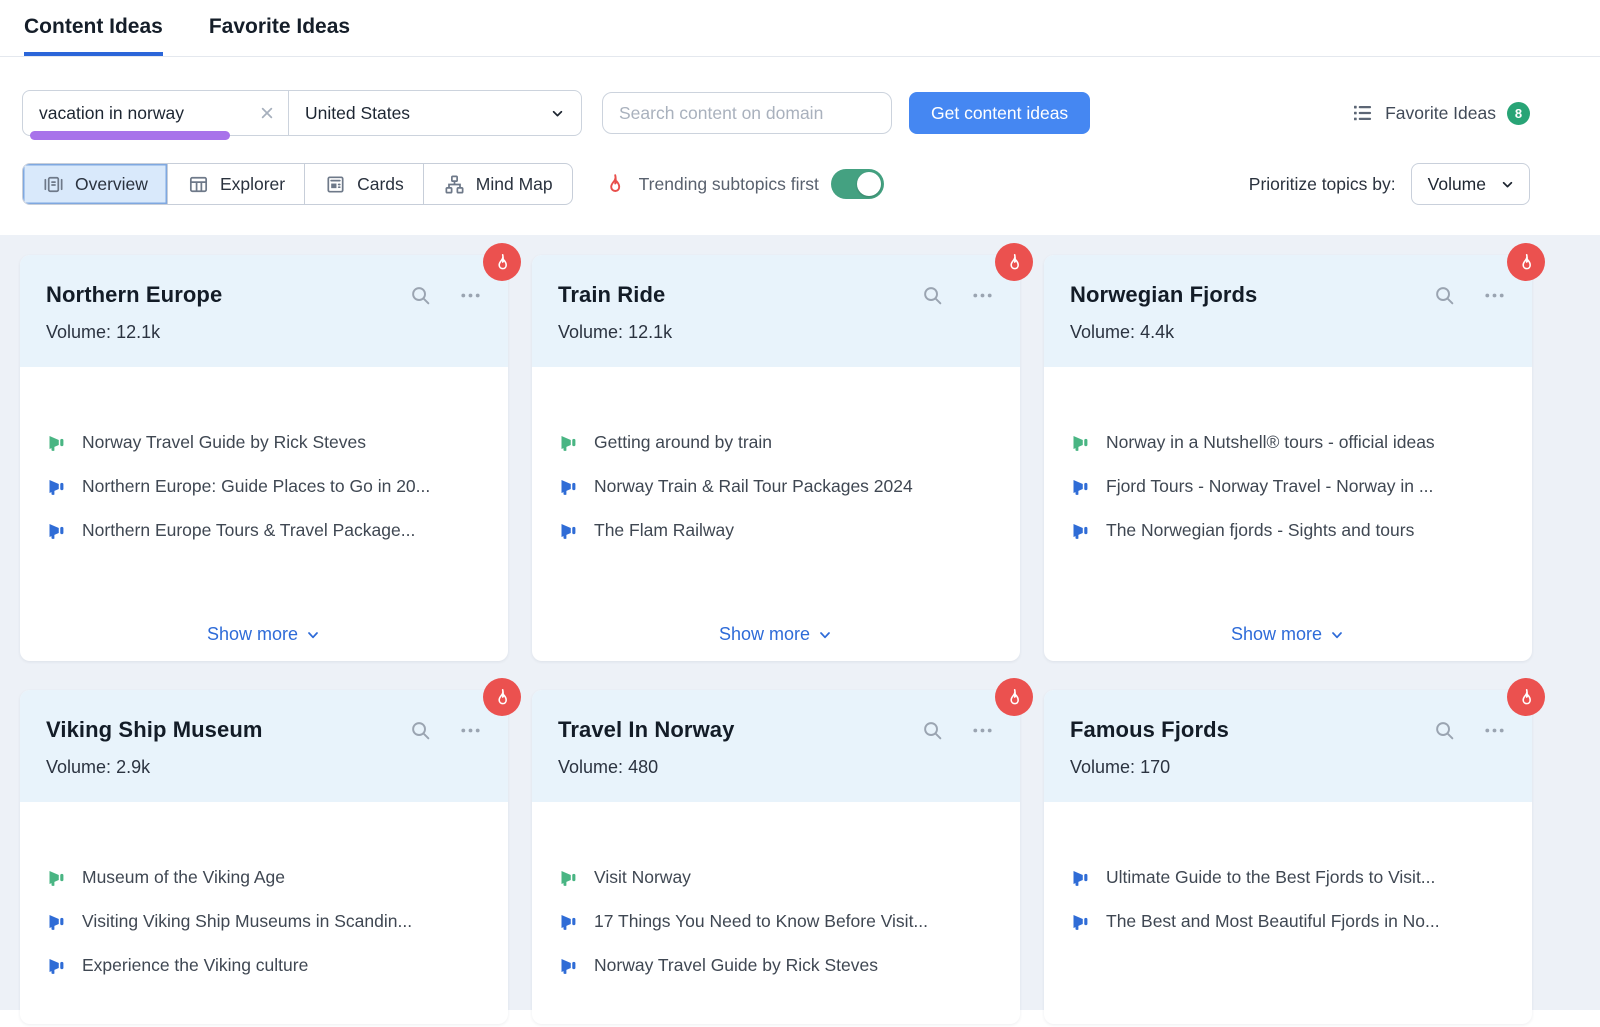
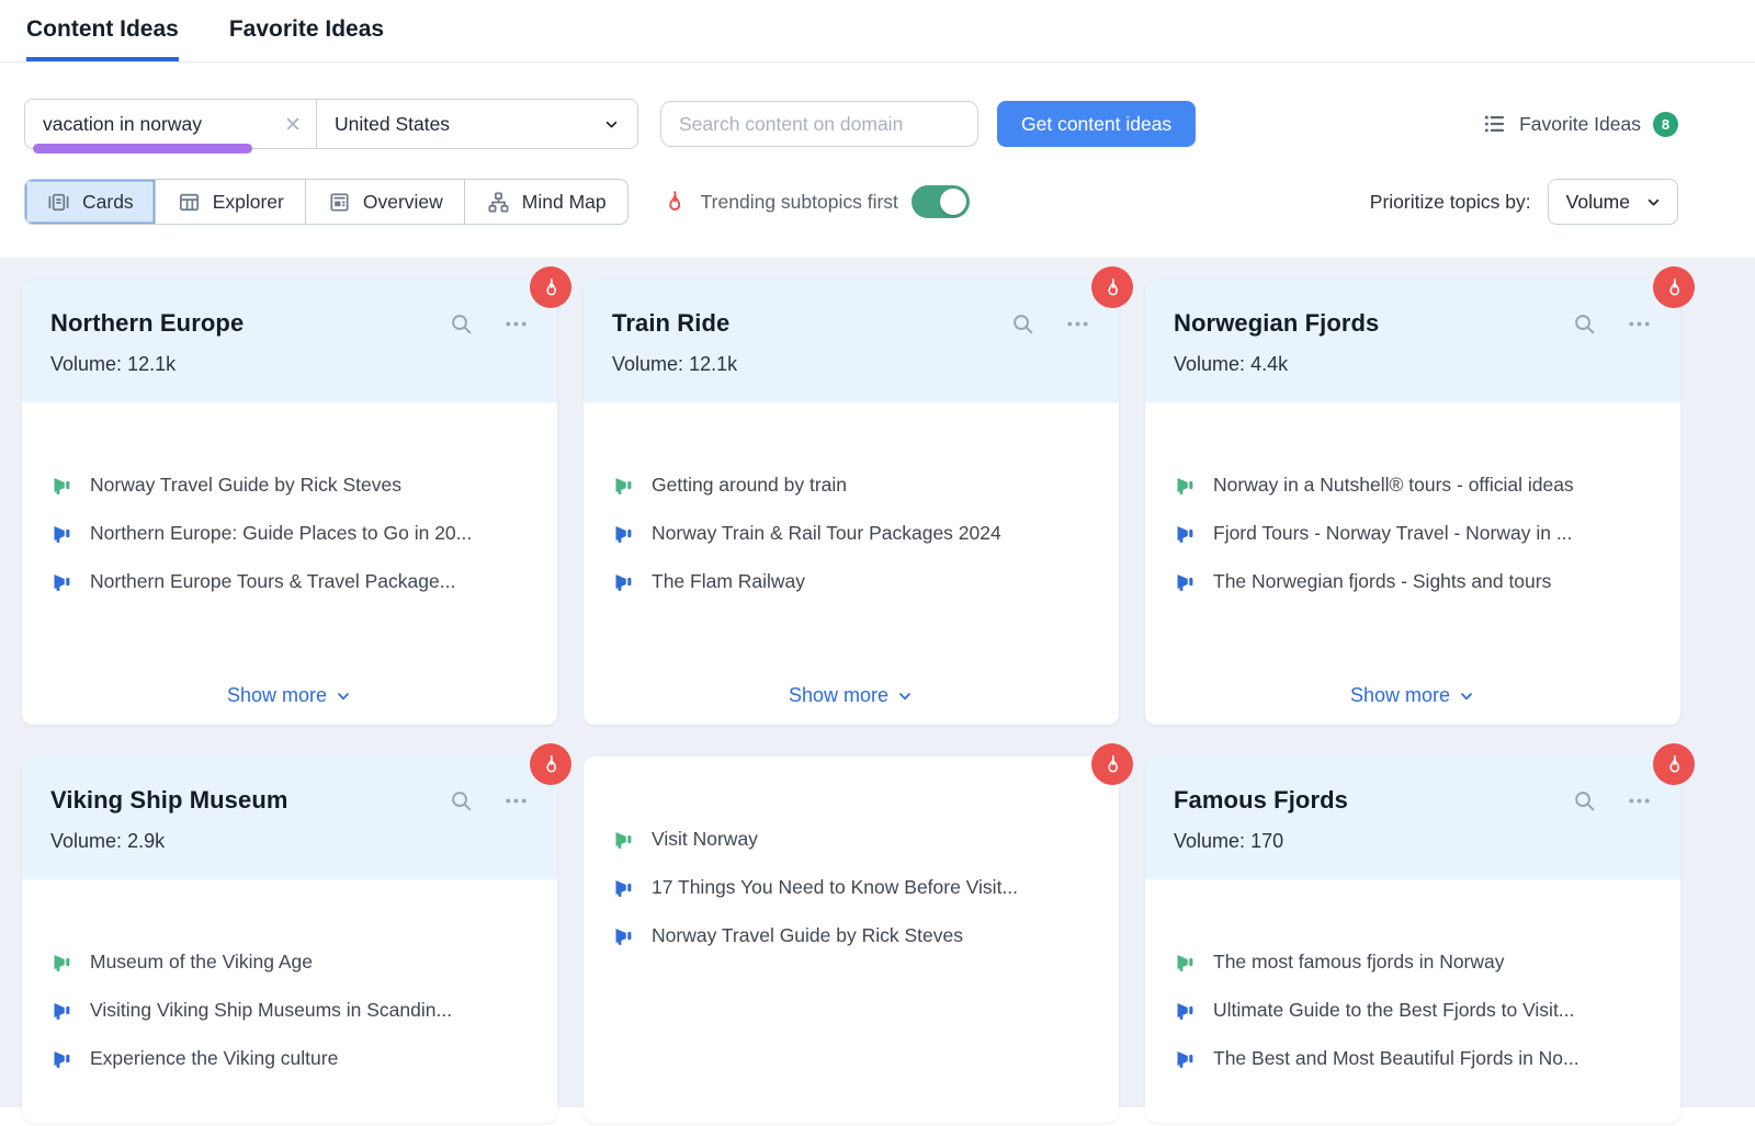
  Content Ideas
  Favorite Ideas
  vacation in norway
  United States
  Search content on domain
  Get content ideas
  Favorite Ideas
  8
- Overview
+ Cards
  Explorer
- Cards
+ Overview
  Mind Map
  Trending subtopics first
  Prioritize topics by:
  Volume
  Northern Europe
  Volume: 12.1k
  Norway Travel Guide by Rick Steves
  Northern Europe: Guide Places to Go in 20...
  Northern Europe Tours & Travel Package...
  Show more
  Train Ride
  Volume: 12.1k
  Getting around by train
  Norway Train & Rail Tour Packages 2024
  The Flam Railway
  Show more
  Norwegian Fjords
  Volume: 4.4k
  Norway in a Nutshell® tours - official ideas
  Fjord Tours - Norway Travel - Norway in ...
  The Norwegian fjords - Sights and tours
  Show more
  Viking Ship Museum
  Volume: 2.9k
  Museum of the Viking Age
  Visiting Viking Ship Museums in Scandin...
  Experience the Viking culture
- Travel In Norway
- Volume: 480
  Visit Norway
  17 Things You Need to Know Before Visit...
  Norway Travel Guide by Rick Steves
  Famous Fjords
  Volume: 170
+ The most famous fjords in Norway
  Ultimate Guide to the Best Fjords to Visit...
  The Best and Most Beautiful Fjords in No...
